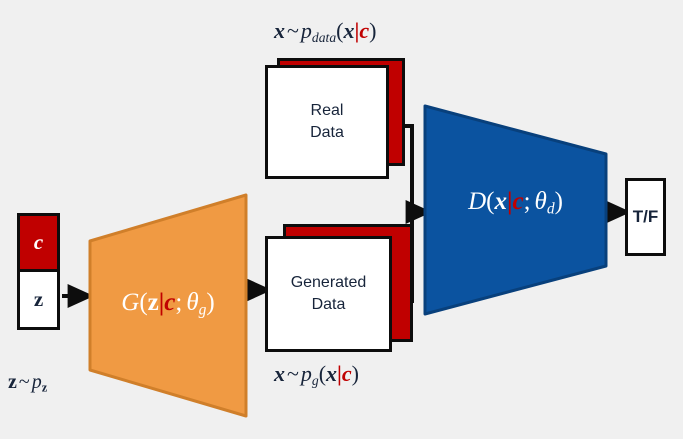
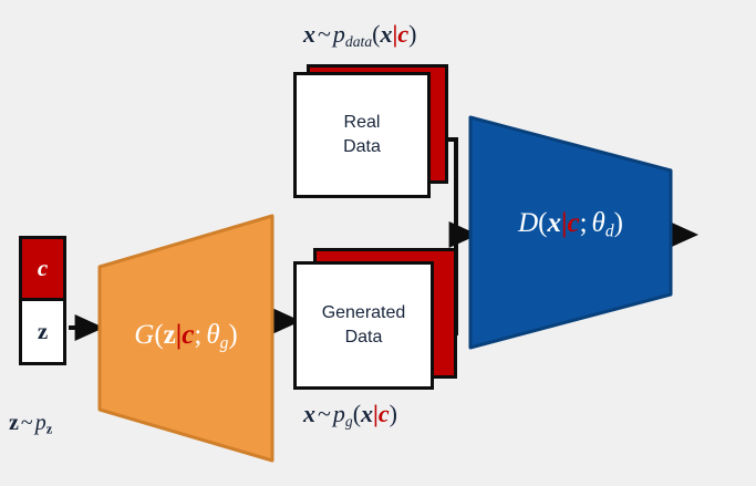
  x~pdata(x|c)
  x~pg(x|c)
  z~pz
  c
  z
  G(z|c; θg)
  Real
  Data
  Generated
  Data
  D(x|c; θd)
- T/F
